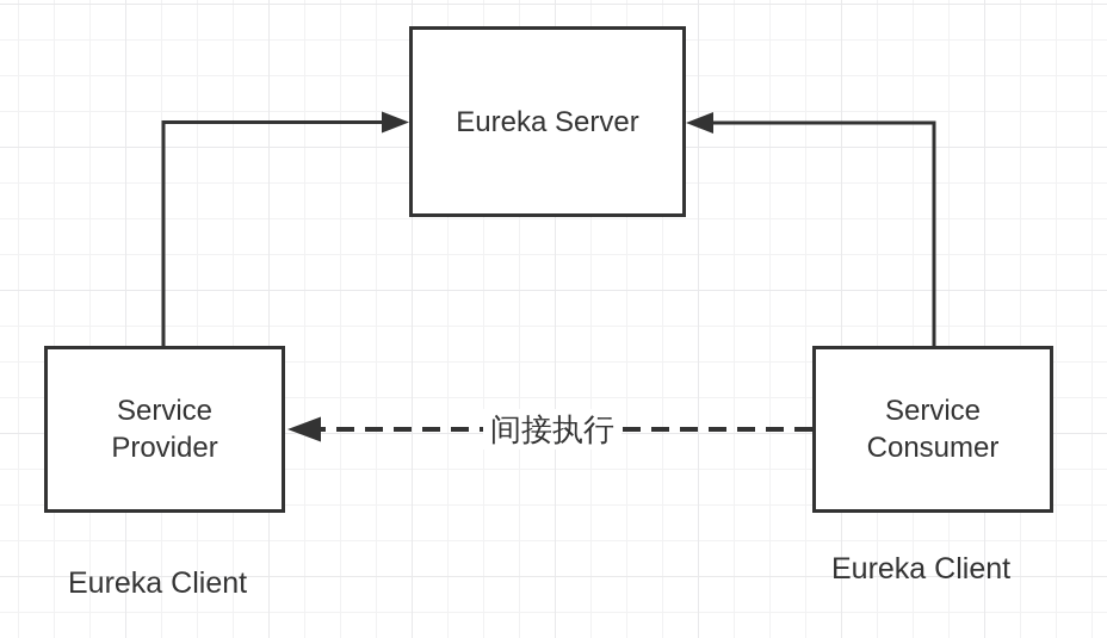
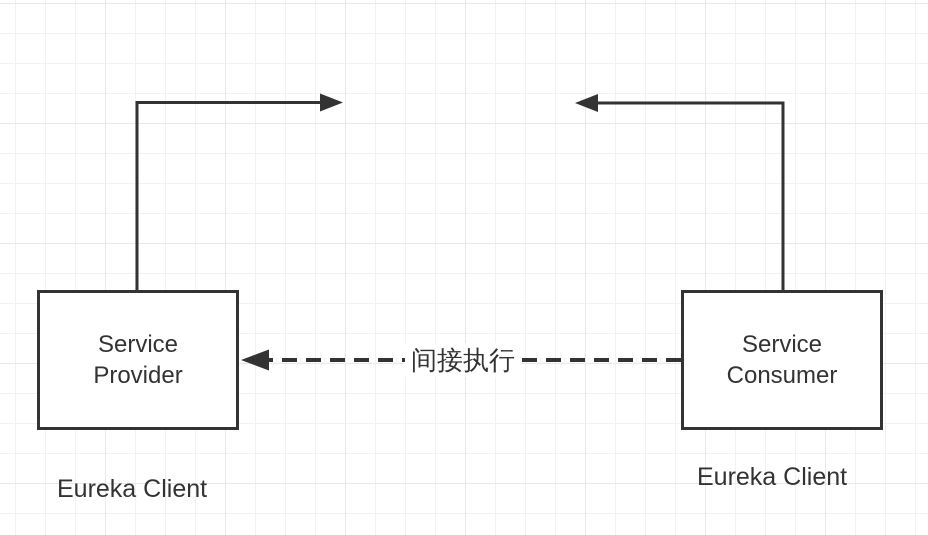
- Eureka Server
  Service
  Provider
  Service
  Consumer
  Eureka Client
  Eureka Client
  间接执行
